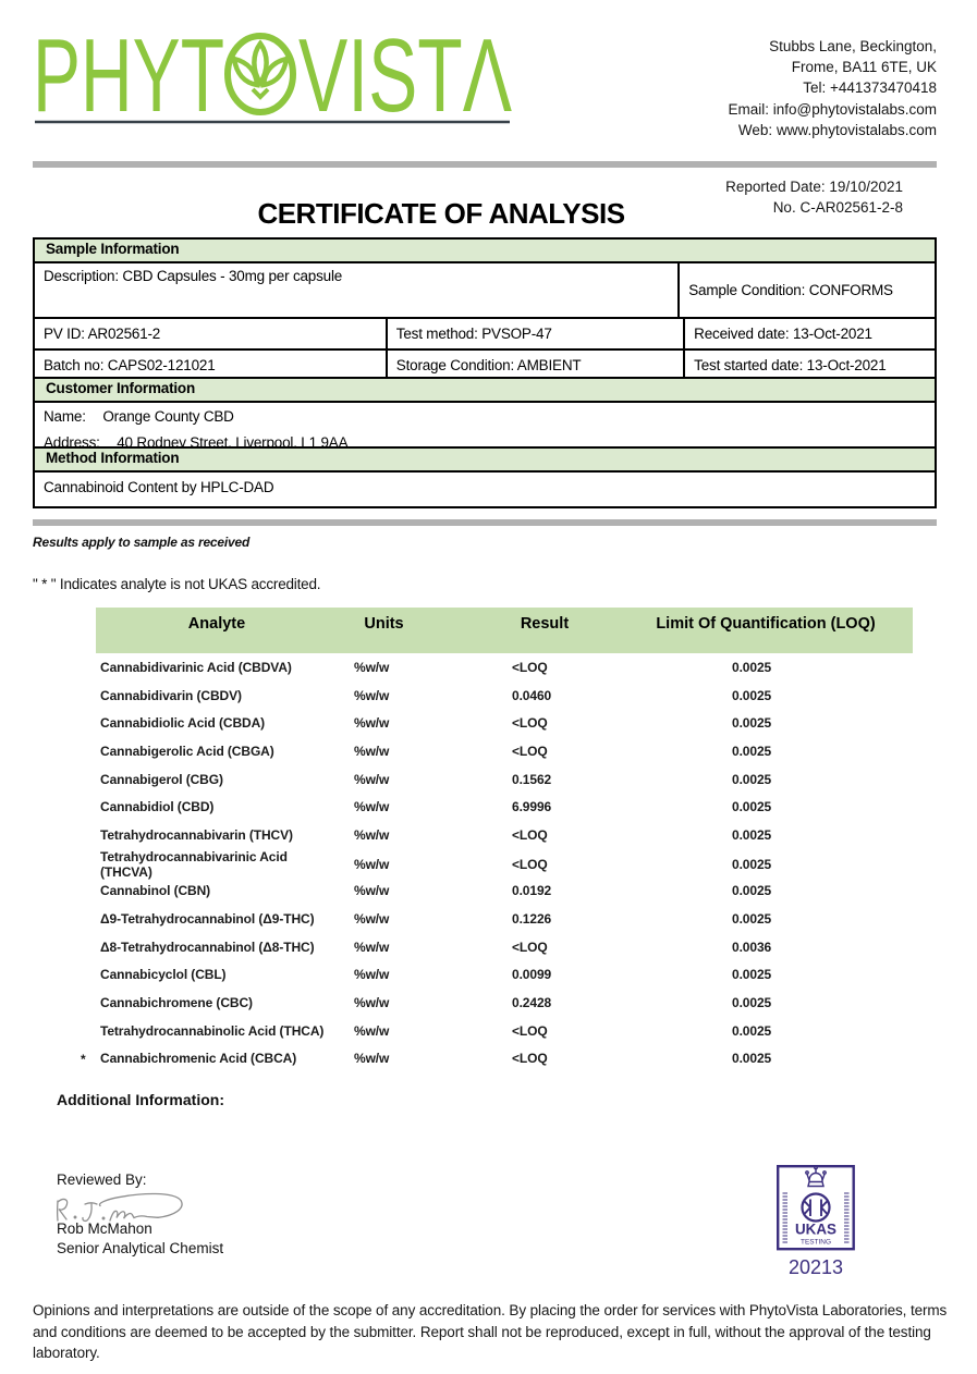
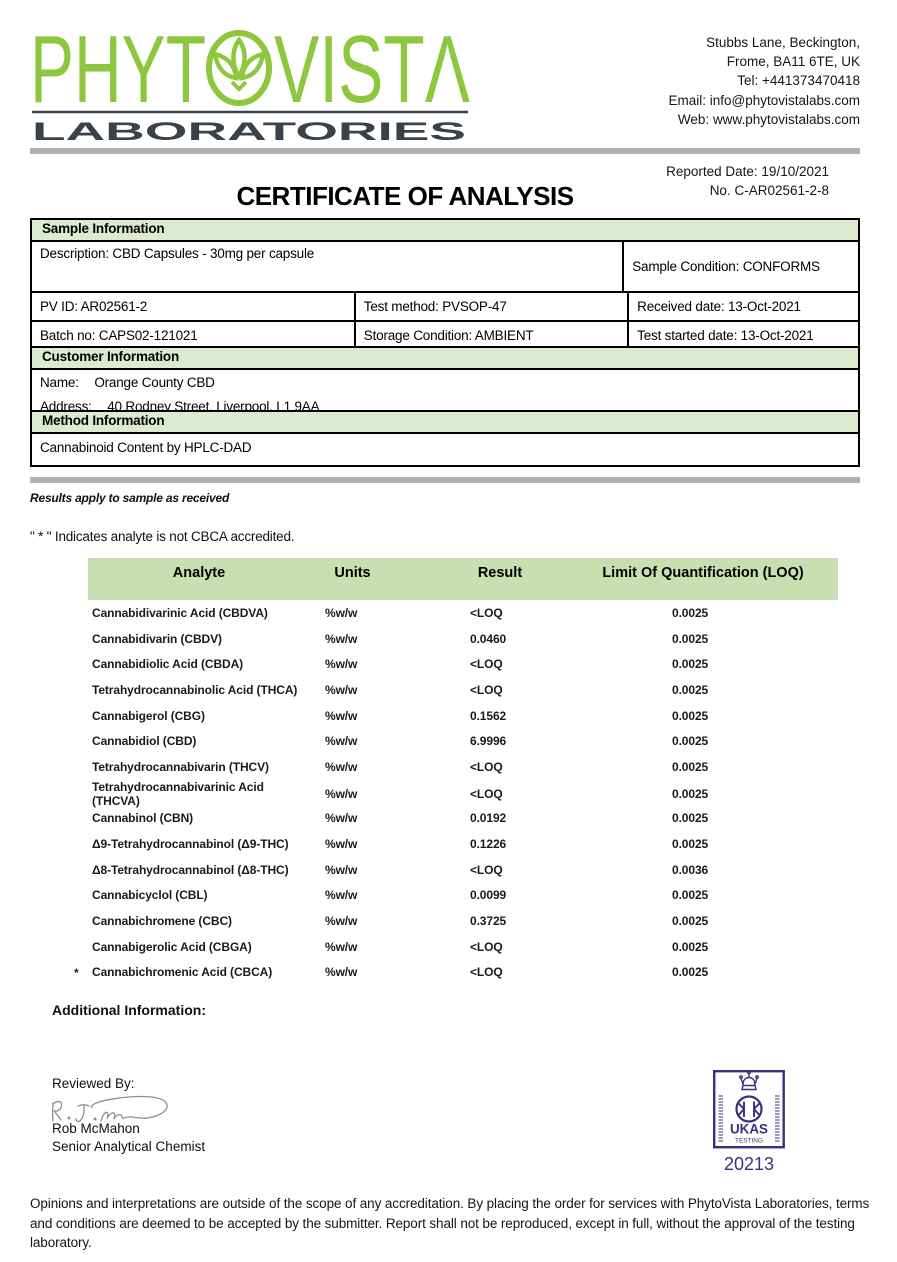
  PHYT
  VISTΛ
+ LABORATORIES
  Stubbs Lane, Beckington,
  Frome, BA11 6TE, UK
  Tel: +441373470418
  Email: info@phytovistalabs.com
  Web: www.phytovistalabs.com
  CERTIFICATE OF ANALYSIS
  Reported Date: 19/10/2021
  No. C-AR02561-2-8
  Sample Information
  Description: CBD Capsules - 30mg per capsule
  Sample Condition: CONFORMS
  PV ID: AR02561-2
  Test method: PVSOP-47
  Received date: 13-Oct-2021
  Batch no: CAPS02-121021
  Storage Condition: AMBIENT
  Test started date: 13-Oct-2021
  Customer Information
  Name: Orange County CBD
  Address: 40 Rodney Street, Liverpool, L1 9AA
  Method Information
  Cannabinoid Content by HPLC-DAD
  Results apply to sample as received
- " * " Indicates analyte is not UKAS accredited.
+ " * " Indicates analyte is not CBCA accredited.
  Analyte
  Units
  Result
  Limit Of Quantification (LOQ)
  Cannabidivarinic Acid (CBDVA)
  %w/w
  <LOQ
  0.0025
  Cannabidivarin (CBDV)
  %w/w
  0.0460
  0.0025
  Cannabidiolic Acid (CBDA)
  %w/w
  <LOQ
  0.0025
- Cannabigerolic Acid (CBGA)
+ Tetrahydrocannabinolic Acid (THCA)
  %w/w
  <LOQ
  0.0025
  Cannabigerol (CBG)
  %w/w
  0.1562
  0.0025
  Cannabidiol (CBD)
  %w/w
  6.9996
  0.0025
  Tetrahydrocannabivarin (THCV)
  %w/w
  <LOQ
  0.0025
  Tetrahydrocannabivarinic Acid (THCVA)
  %w/w
  <LOQ
  0.0025
  Cannabinol (CBN)
  %w/w
  0.0192
  0.0025
  Δ9-Tetrahydrocannabinol (Δ9-THC)
  %w/w
  0.1226
  0.0025
  Δ8-Tetrahydrocannabinol (Δ8-THC)
  %w/w
  <LOQ
  0.0036
  Cannabicyclol (CBL)
  %w/w
  0.0099
  0.0025
  Cannabichromene (CBC)
  %w/w
- 0.2428
+ 0.3725
  0.0025
- Tetrahydrocannabinolic Acid (THCA)
+ Cannabigerolic Acid (CBGA)
  %w/w
  <LOQ
  0.0025
  *
  Cannabichromenic Acid (CBCA)
  %w/w
  <LOQ
  0.0025
  Additional Information:
  Reviewed By:
  Rob McMahon
  Senior Analytical Chemist
  UKAS
  20213
  Opinions and interpretations are outside of the scope of any accreditation. By placing the order for services with PhytoVista Laboratories, terms and conditions are deemed to be accepted by the submitter. Report shall not be reproduced, except in full, without the approval of the testing laboratory.
